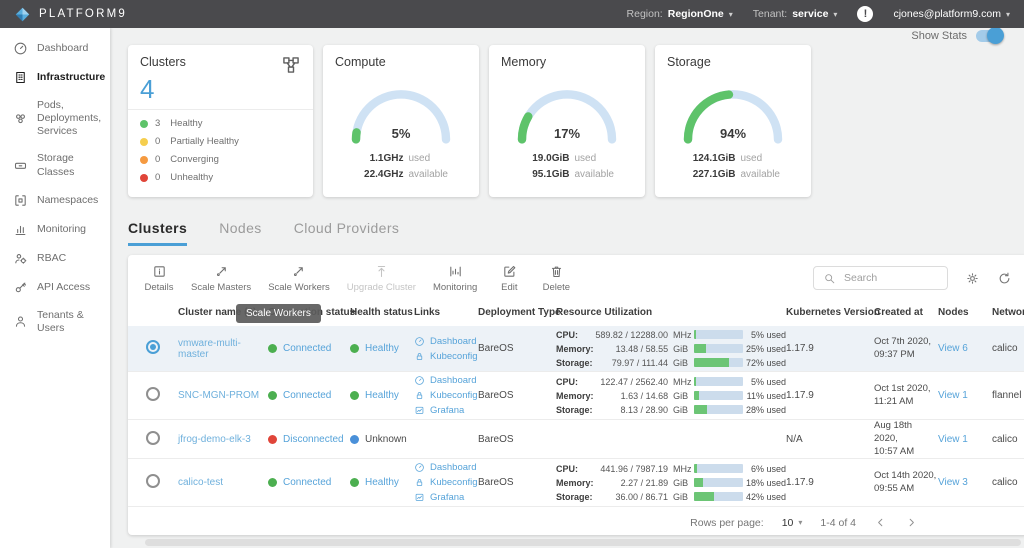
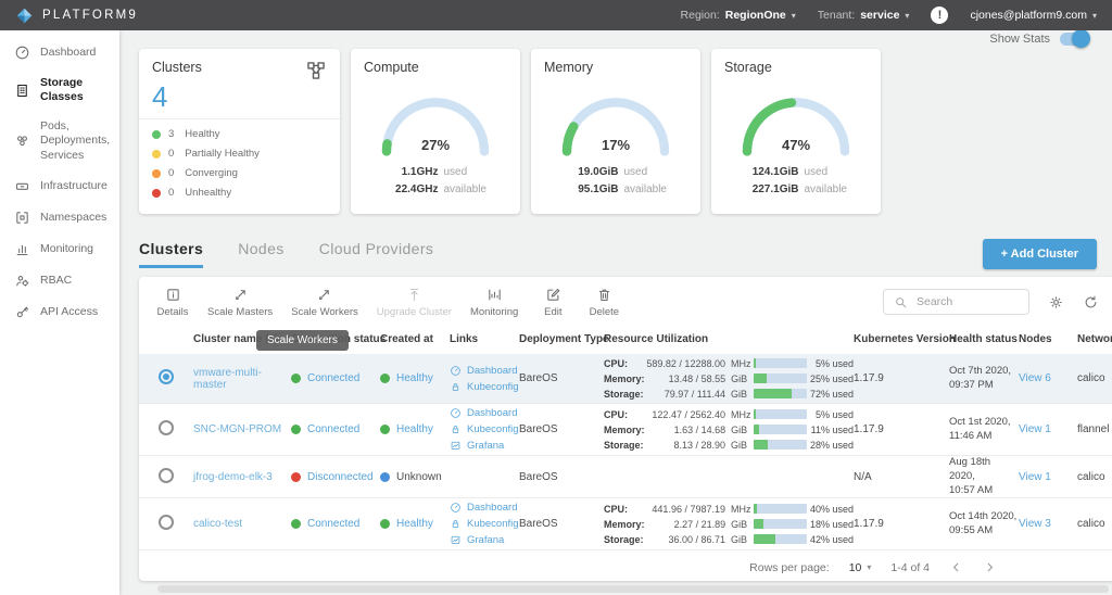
  PLATFORM9
  Region:
  RegionOne
  ▾
  Tenant:
  service
  ▾
  !
  cjones@platform9.com
  ▾
  Dashboard
- Infrastructure
+ Storage Classes
  Pods, Deployments, Services
- Storage Classes
+ Infrastructure
  Namespaces
  Monitoring
  RBAC
  API Access
- Tenants & Users
  Show Stats
  Clusters
  4
  3
  Healthy
  0
  Partially Healthy
  0
  Converging
  0
  Unhealthy
  Compute
- 5%
+ 27%
  1.1GHz
  used
  22.4GHz
  available
  Memory
  17%
  19.0GiB
  used
  95.1GiB
  available
  Storage
- 94%
+ 47%
  124.1GiB
  used
  227.1GiB
  available
  Clusters
  Nodes
  Cloud Providers
+ + Add Cluster
  Details
  Scale Masters
  Scale Workers
  Upgrade Cluster
  Monitoring
  Edit
  Delete
  Search
  Cluster nam
- Health status
+ Created at
  Links
  Deployment Typ
  Resource Utilization
  Kubernetes Versio
- Created at
+ Health status
  Nodes
  Netwo
  vmware-multi-master
  Connected
  Healthy
  Dashboard
  Kubeconfig
  BareOS
  CPU:
  589.82 / 12288.00
  MHz
  5% used
  Memory:
  13.48 / 58.55
  GiB
  25% used
  Storage:
  79.97 / 111.44
  GiB
  72% used
  1.17.9
  Oct 7th 2020,
  09:37 PM
  View 6
  calico
  SNC-MGN-PROM
  Connected
  Healthy
  Dashboard
  Kubeconfig
  Grafana
  BareOS
  CPU:
  122.47 / 2562.40
  MHz
  5% used
  Memory:
  1.63 / 14.68
  GiB
  11% used
  Storage:
  8.13 / 28.90
  GiB
  28% used
  1.17.9
  Oct 1st 2020,
- 11:21 AM
+ 11:46 AM
  View 1
  flannel
  jfrog-demo-elk-3
  Disconnected
  Unknown
  BareOS
  N/A
  Aug 18th 2020,
  10:57 AM
  View 1
  calico
  calico-test
  Connected
  Healthy
  Dashboard
  Kubeconfig
  Grafana
  BareOS
  CPU:
  441.96 / 7987.19
  MHz
- 6% used
+ 40% used
  Memory:
  2.27 / 21.89
  GiB
  18% used
  Storage:
  36.00 / 86.71
  GiB
  42% used
  1.17.9
  Oct 14th 2020,
  09:55 AM
  View 3
  calico
  Rows per page:
  10
  ▾
  1-4 of 4
  Scale Workers
